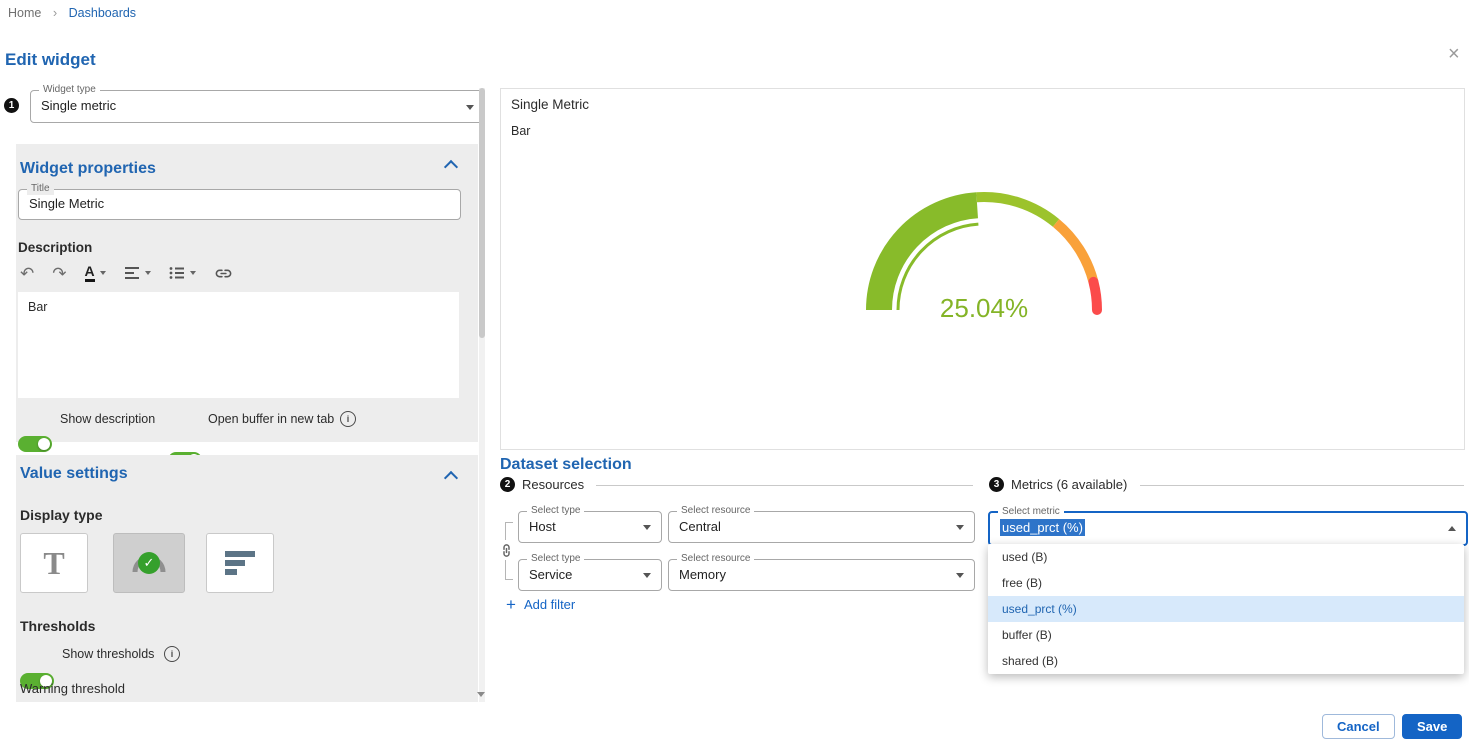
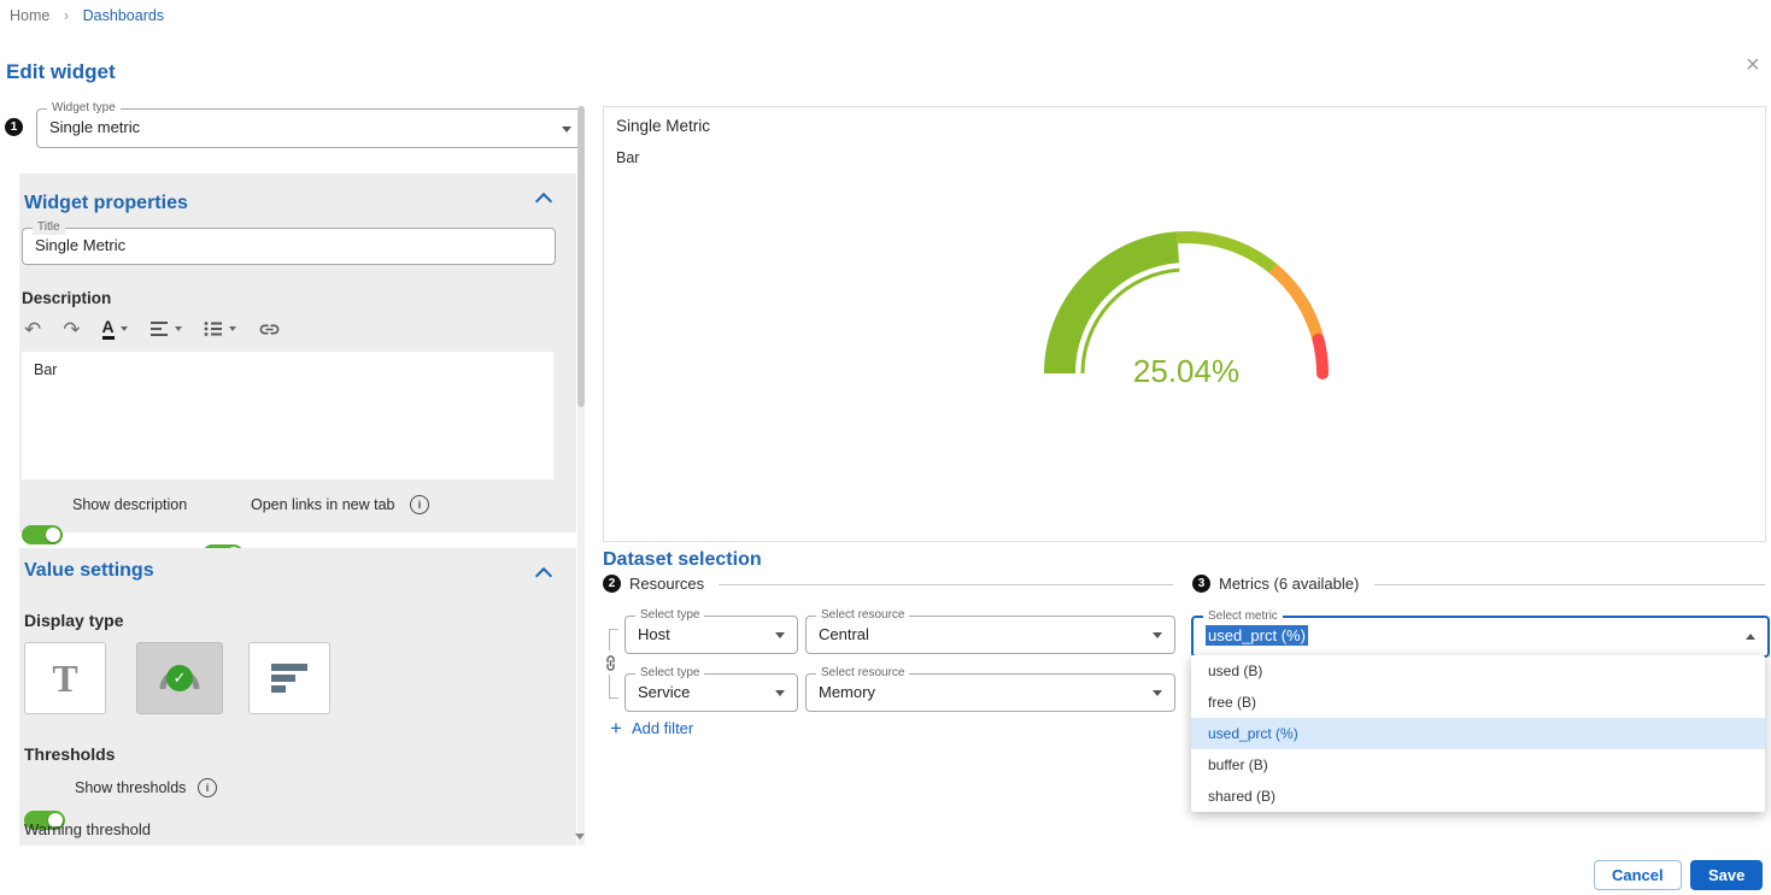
  Home › Dashboards
  Edit widget
  ×
  1
  Widget type
  Single metric
  Widget properties
  Title
  Single Metric
  Description
  ↶
  ↷
  A
  Bar
  Show description
- Open buffer in new tab
+ Open links in new tab
  i
  Value settings
  Display type
  T
  ✓
  Thresholds
  Show thresholds
  i
  Warning threshold
  Single Metric
  Bar
  25.04%
  Dataset selection
  2
  Resources
  Select type
  Host
  Select resource
  Central
  Select type
  Service
  Select resource
  Memory
  +
  Add filter
  3
  Metrics (6 available)
  Select metric
  used_prct (%)
  used (B)
  free (B)
  used_prct (%)
  buffer (B)
  shared (B)
  Cancel
  Save
